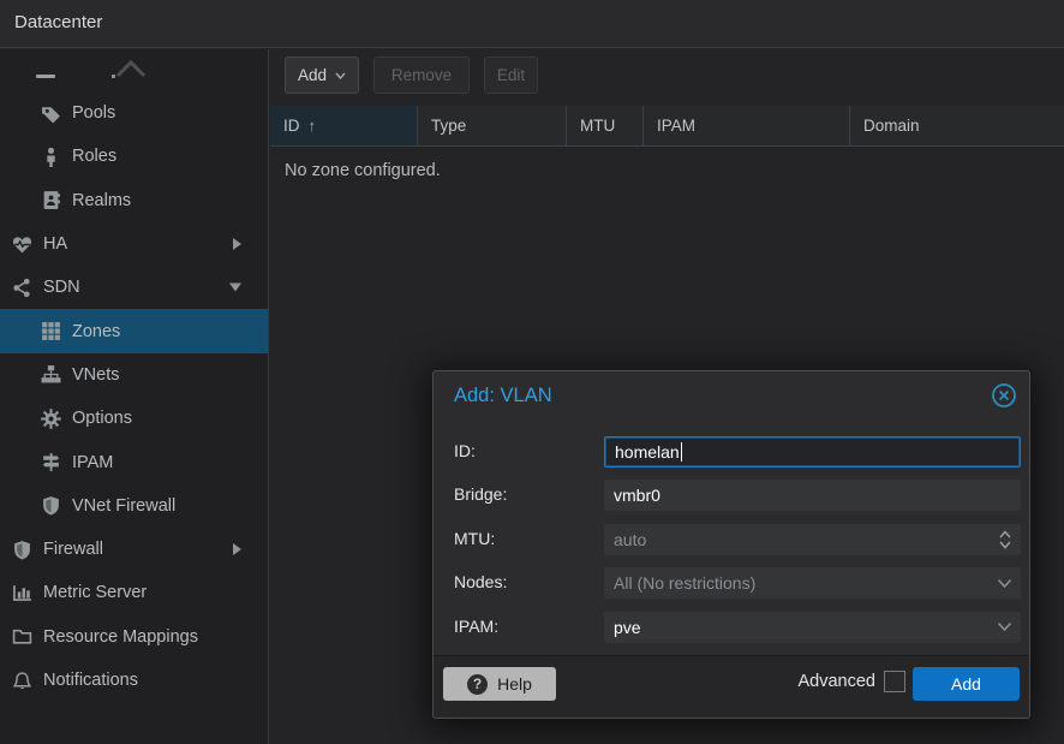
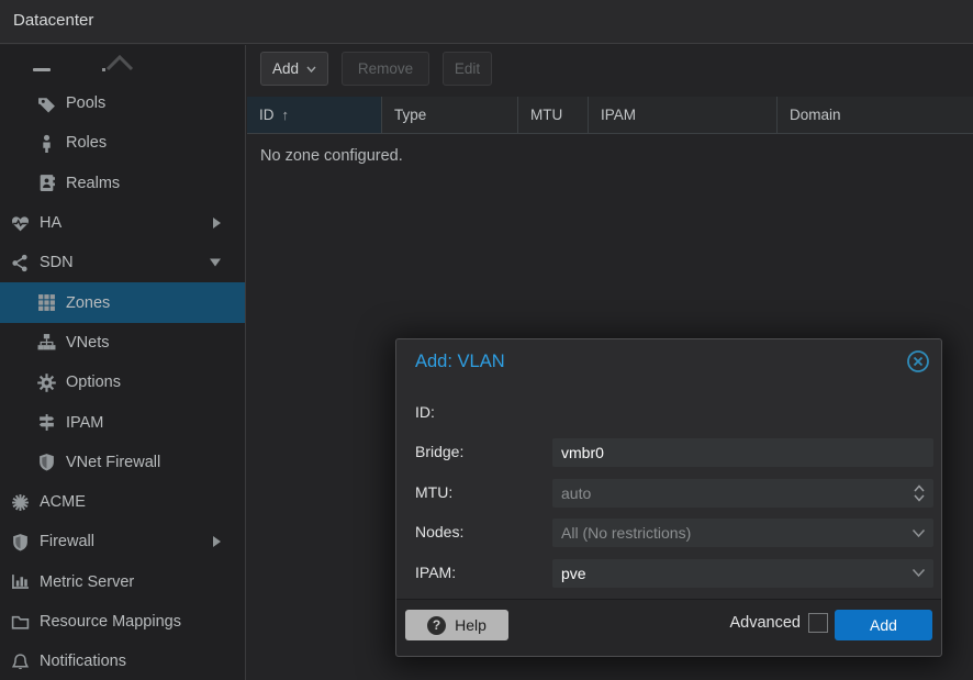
  Datacenter
  Pools
  Roles
  Realms
  HA
  SDN
  Zones
  VNets
  Options
  IPAM
  VNet Firewall
+ ACME
  Firewall
  Metric Server
  Resource Mappings
  Notifications
  Add
  Remove
  Edit
  ID
  ↑
  Type
  MTU
  IPAM
  Domain
  No zone configured.
  Add: VLAN
  ID:
- homelan
  Bridge:
  vmbr0
  MTU:
  auto
  Nodes:
  All (No restrictions)
  IPAM:
  pve
  ?
  Help
  Advanced
  Add
